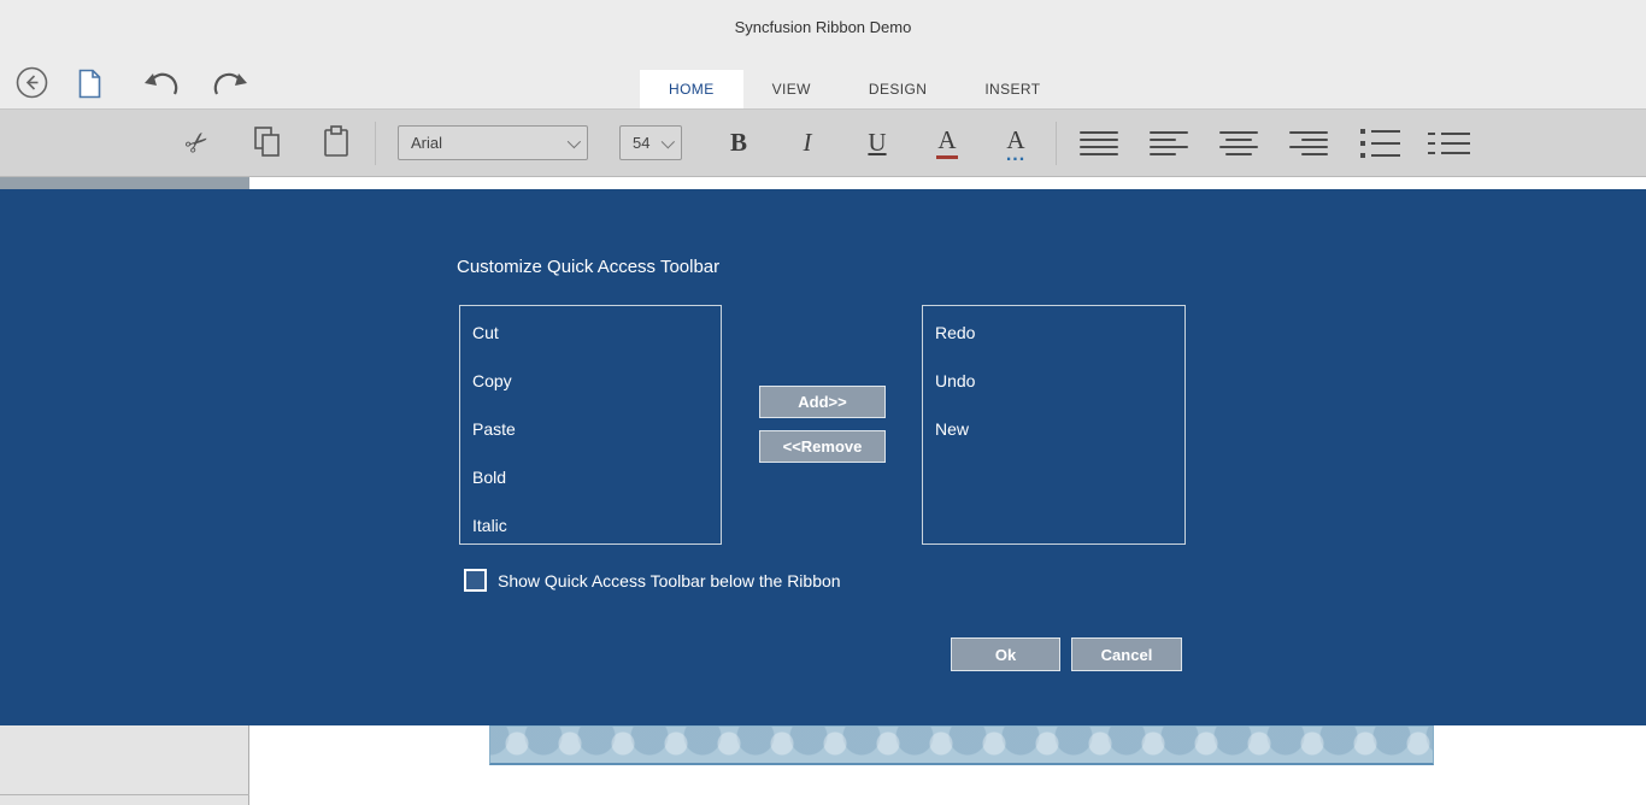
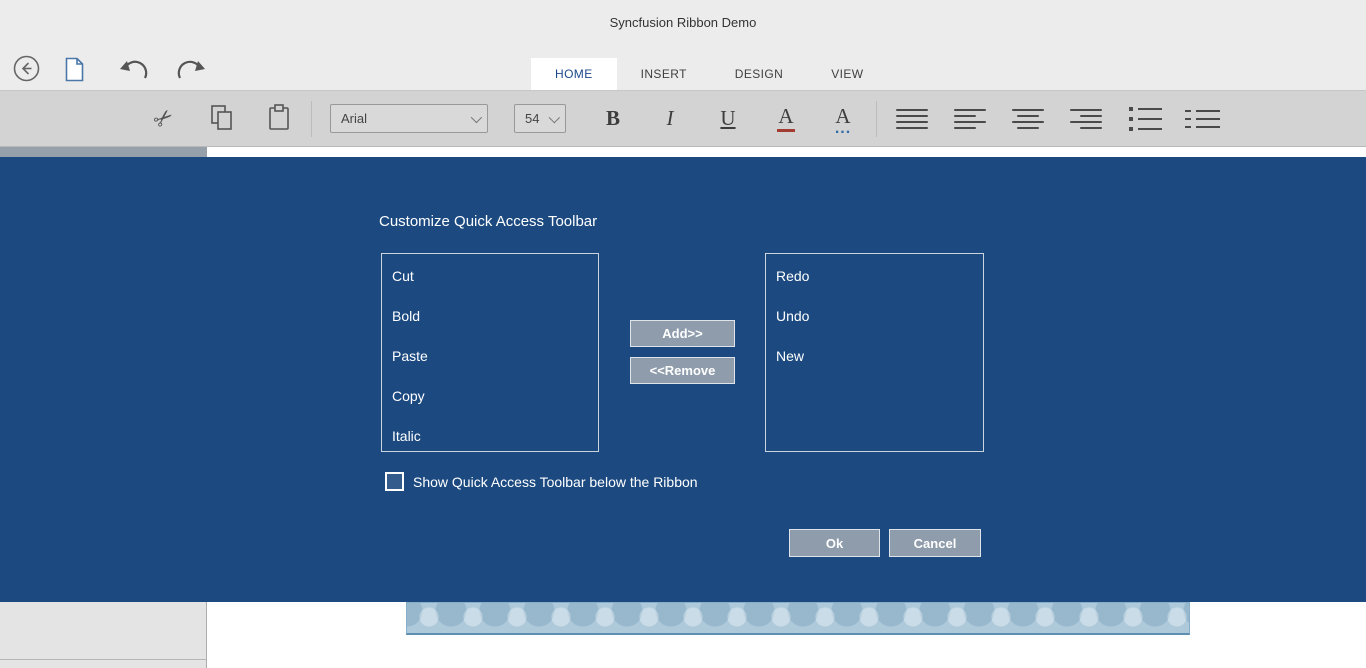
  Syncfusion Ribbon Demo
  HOME
- VIEW
+ INSERT
  DESIGN
- INSERT
+ VIEW
  Arial
  54
  B
  I
  U
  A
  A
  ...
  Customize Quick Access Toolbar
  Cut
- Copy
+ Bold
  Paste
- Bold
+ Copy
  Italic
  Add>>
  <<Remove
  Redo
  Undo
  New
  Show Quick Access Toolbar below the Ribbon
  Ok
  Cancel
